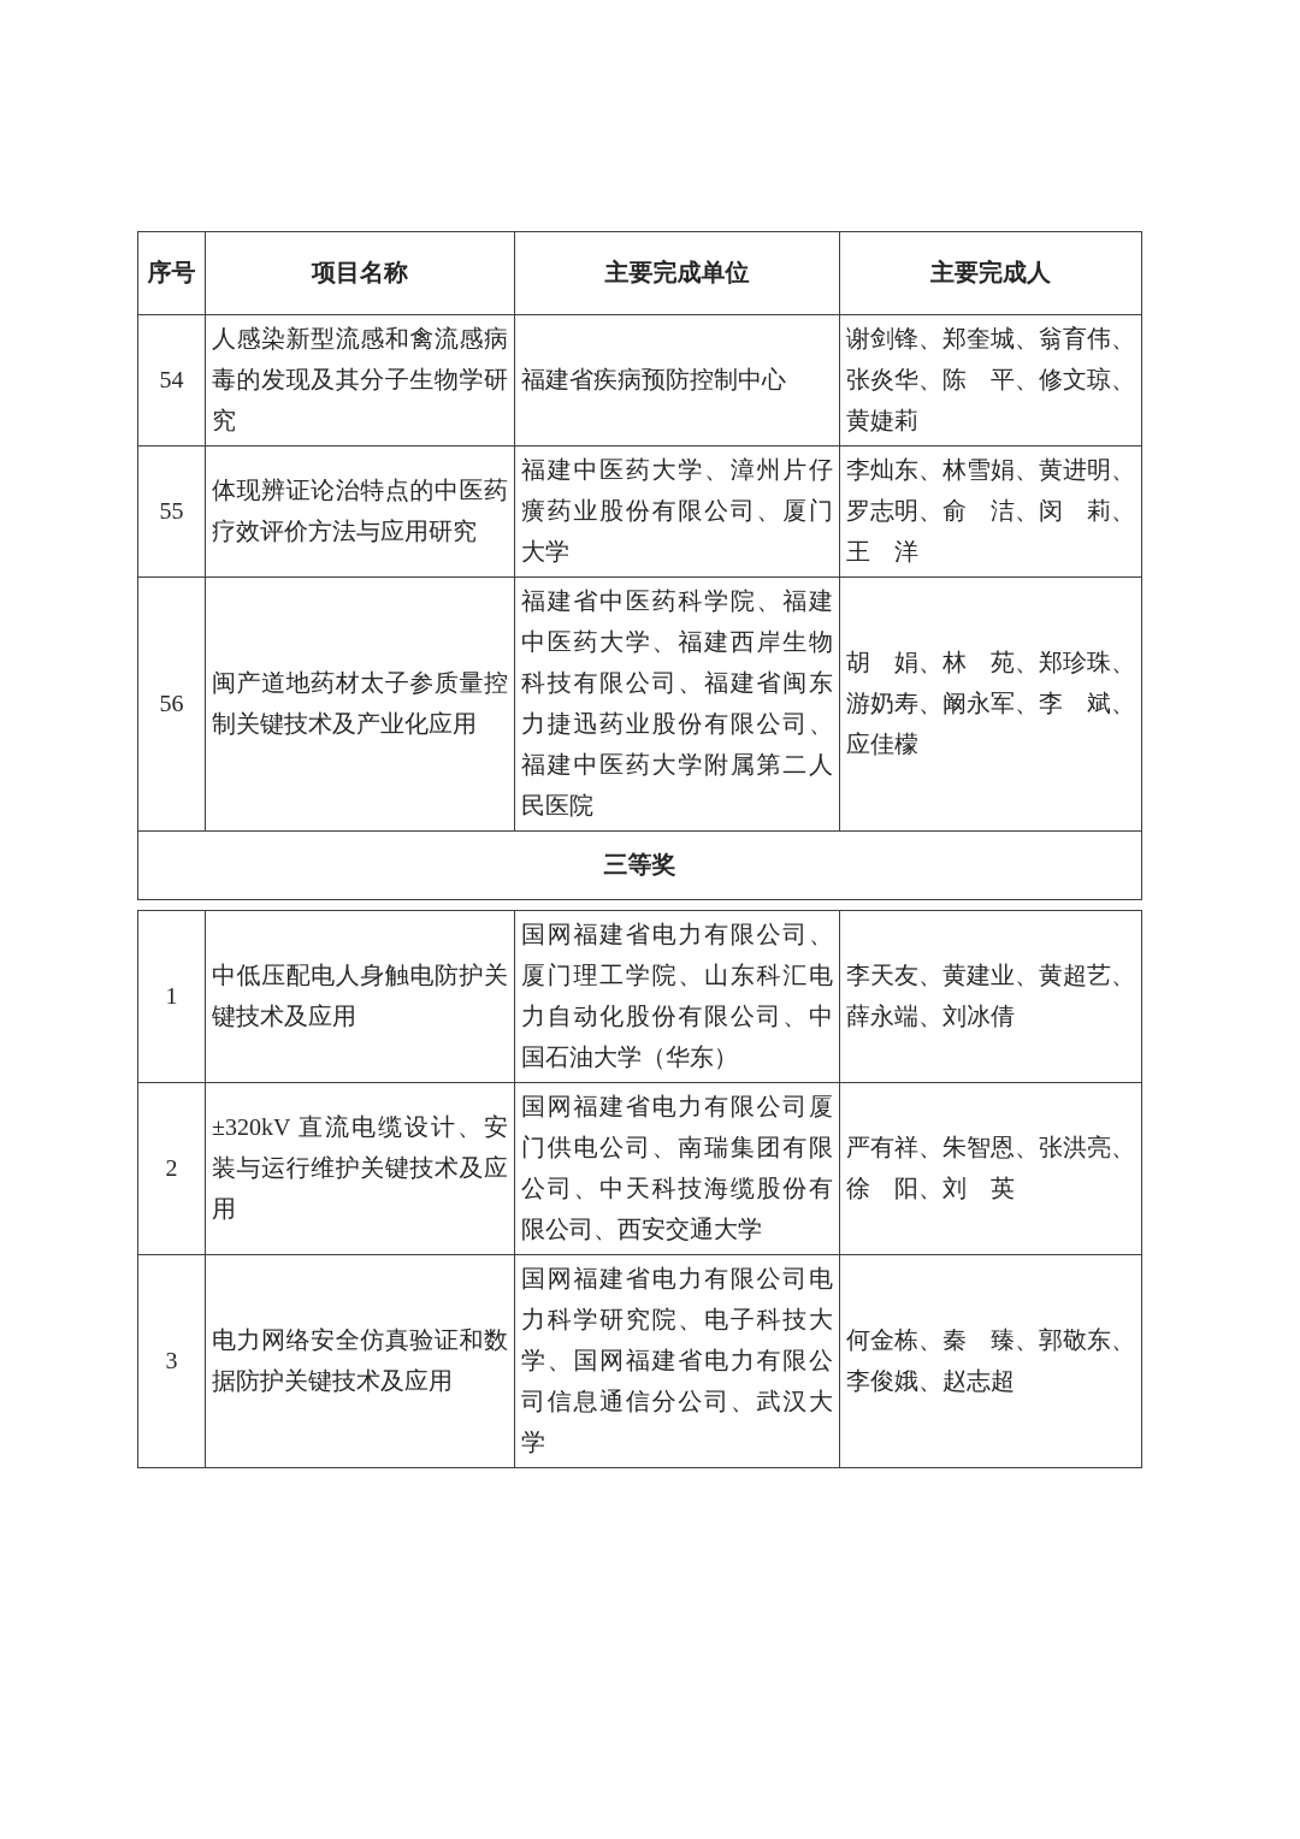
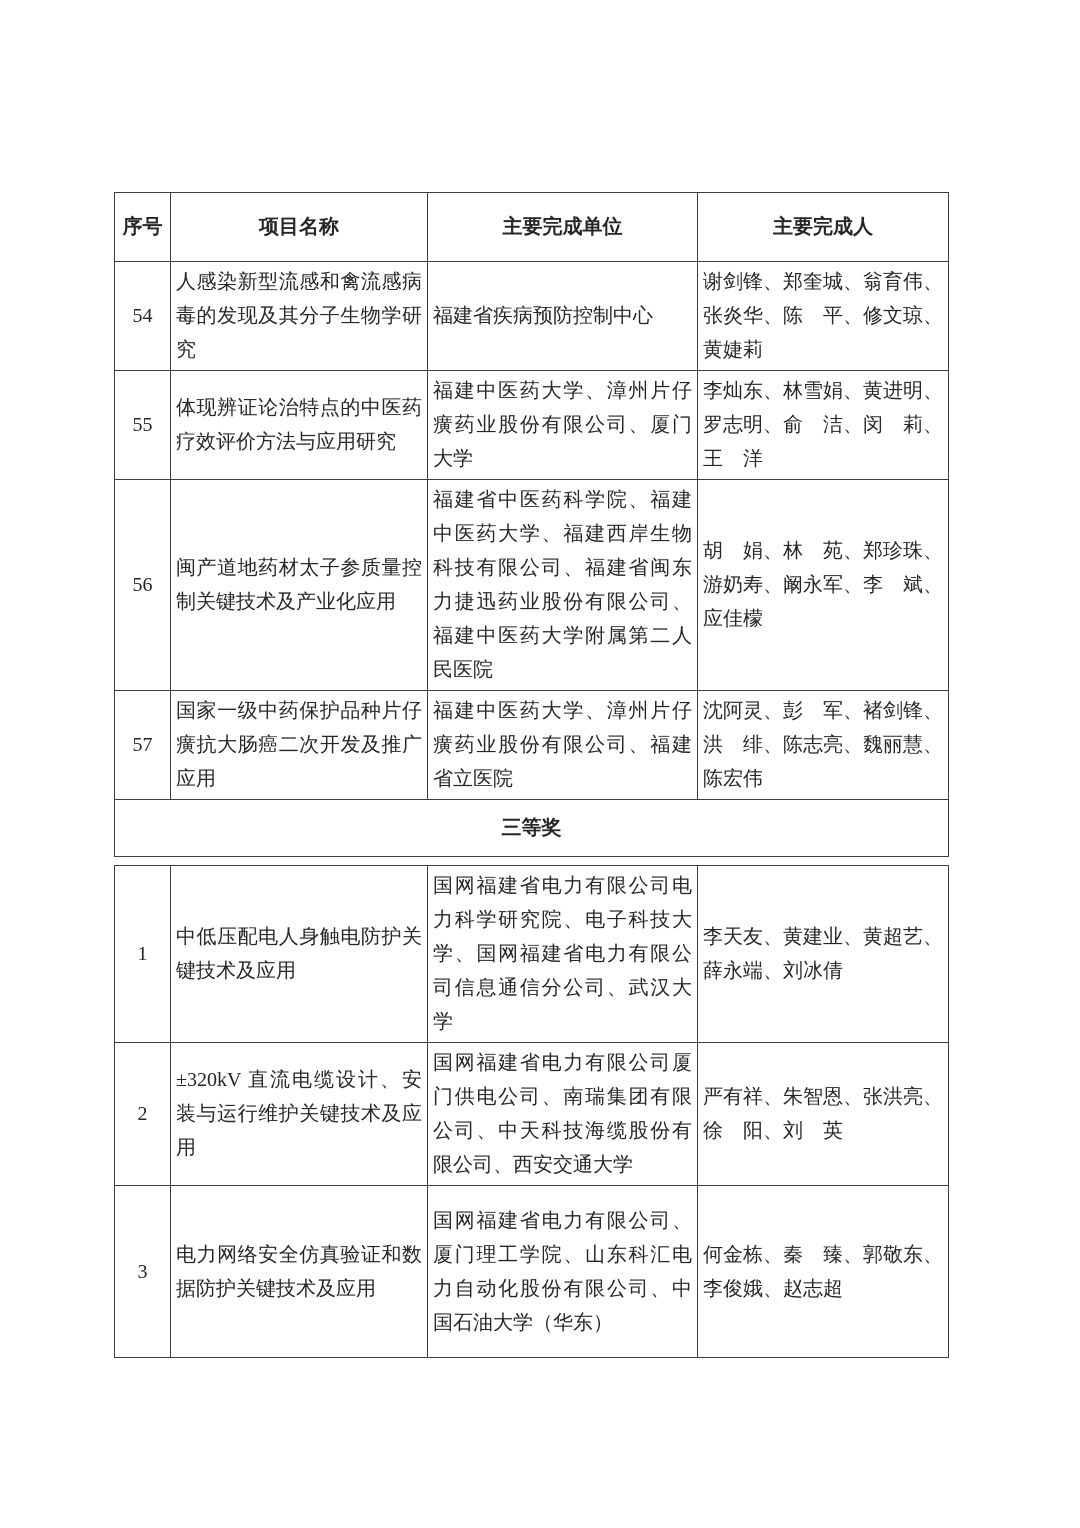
  序号	项目名称	主要完成单位	主要完成人
  54	人感染新型流感和禽流感病毒的发现及其分子生物学研究	福建省疾病预防控制中心	谢剑锋、郑奎城、翁育伟、张炎华、陈 平、修文琼、黄婕莉
  55	体现辨证论治特点的中医药疗效评价方法与应用研究	福建中医药大学、漳州片仔癀药业股份有限公司、厦门大学	李灿东、林雪娟、黄进明、罗志明、俞 洁、闵 莉、王 洋
  56	闽产道地药材太子参质量控制关键技术及产业化应用	福建省中医药科学院、福建中医药大学、福建西岸生物科技有限公司、福建省闽东力捷迅药业股份有限公司、福建中医药大学附属第二人民医院	胡 娟、林 苑、郑珍珠、游奶寿、阚永军、李 斌、应佳檬
+ 57	国家一级中药保护品种片仔癀抗大肠癌二次开发及推广应用	福建中医药大学、漳州片仔癀药业股份有限公司、福建省立医院	沈阿灵、彭 军、褚剑锋、洪 绯、陈志亮、魏丽慧、陈宏伟
  三等奖
- 1	中低压配电人身触电防护关键技术及应用	国网福建省电力有限公司、厦门理工学院、山东科汇电力自动化股份有限公司、中国石油大学（华东）	李天友、黄建业、黄超艺、薛永端、刘冰倩
+ 1	中低压配电人身触电防护关键技术及应用	国网福建省电力有限公司电力科学研究院、电子科技大学、国网福建省电力有限公司信息通信分公司、武汉大学	李天友、黄建业、黄超艺、薛永端、刘冰倩
  2	±320kV 直流电缆设计、安装与运行维护关键技术及应用	国网福建省电力有限公司厦门供电公司、南瑞集团有限公司、中天科技海缆股份有限公司、西安交通大学	严有祥、朱智恩、张洪亮、徐 阳、刘 英
- 3	电力网络安全仿真验证和数据防护关键技术及应用	国网福建省电力有限公司电力科学研究院、电子科技大学、国网福建省电力有限公司信息通信分公司、武汉大学	何金栋、秦 臻、郭敬东、李俊娥、赵志超
+ 3	电力网络安全仿真验证和数据防护关键技术及应用	国网福建省电力有限公司、厦门理工学院、山东科汇电力自动化股份有限公司、中国石油大学（华东）	何金栋、秦 臻、郭敬东、李俊娥、赵志超
